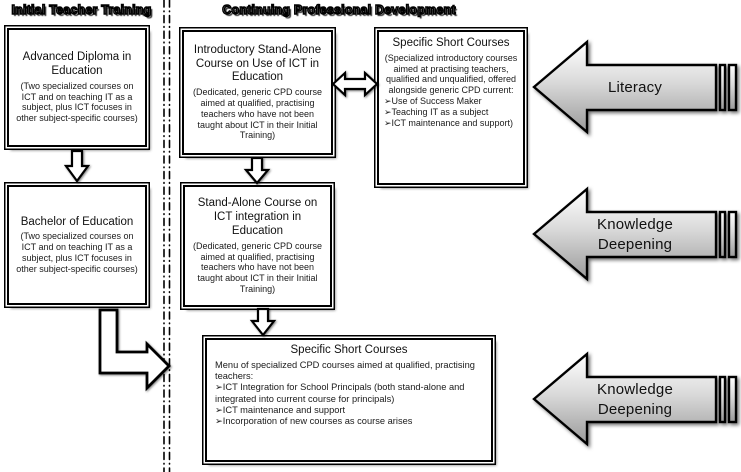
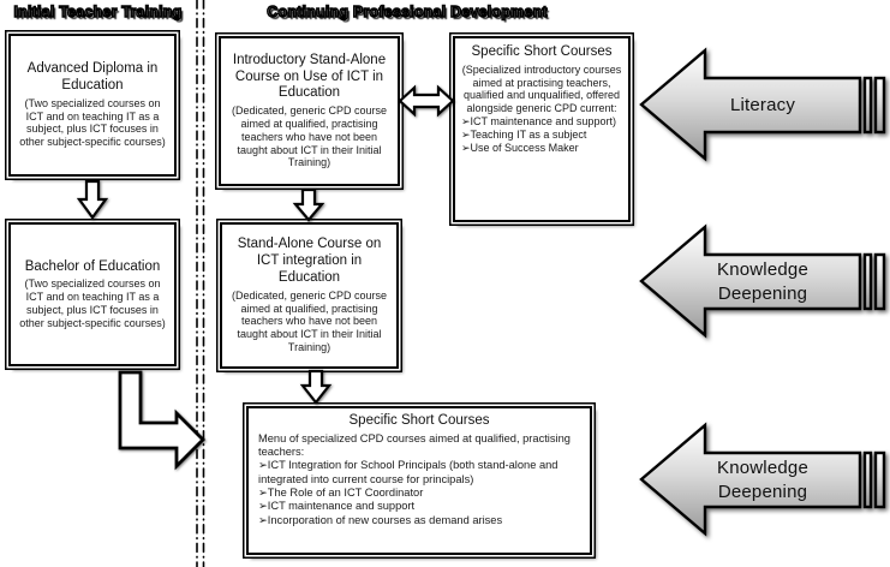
  Initial Teacher Training
  Continuing Professional Development
  Advanced Diploma in Education
  (Two specialized courses on ICT and on teaching IT as a subject, plus ICT focuses in other subject-specific courses)
  Bachelor of Education
  (Two specialized courses on ICT and on teaching IT as a subject, plus ICT focuses in other subject-specific courses)
  Introductory Stand-Alone Course on Use of ICT in Education
  (Dedicated, generic CPD course aimed at qualified, practising teachers who have not been taught about ICT in their Initial Training)
  Stand-Alone Course on ICT integration in Education
  (Dedicated, generic CPD course aimed at qualified, practising teachers who have not been taught about ICT in their Initial Training)
  Specific Short Courses
  (Specialized introductory courses aimed at practising teachers, qualified and unqualified, offered alongside generic CPD current:
- ➢Use of Success Maker
+ ➢ICT maintenance and support)
  ➢Teaching IT as a subject
- ➢ICT maintenance and support)
+ ➢Use of Success Maker
  Specific Short Courses
  Menu of specialized CPD courses aimed at qualified, practising teachers:
  ➢ICT Integration for School Principals (both stand-alone and integrated into current course for principals)
+ ➢The Role of an ICT Coordinator
  ➢ICT maintenance and support
- ➢Incorporation of new courses as course arises
+ ➢Incorporation of new courses as demand arises
  Literacy
  Knowledge
  Deepening
  Knowledge
  Deepening
